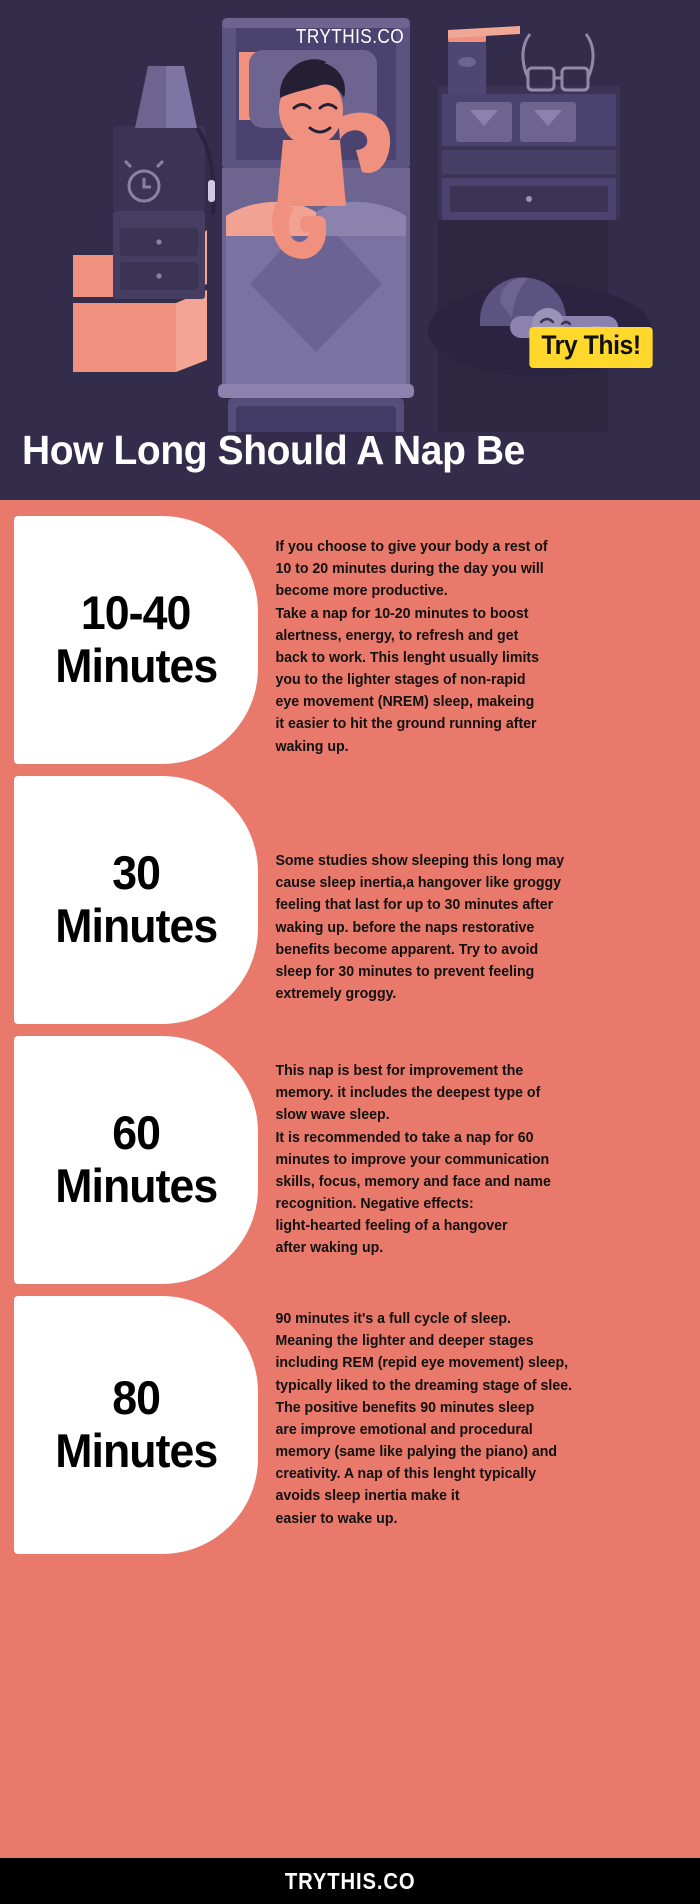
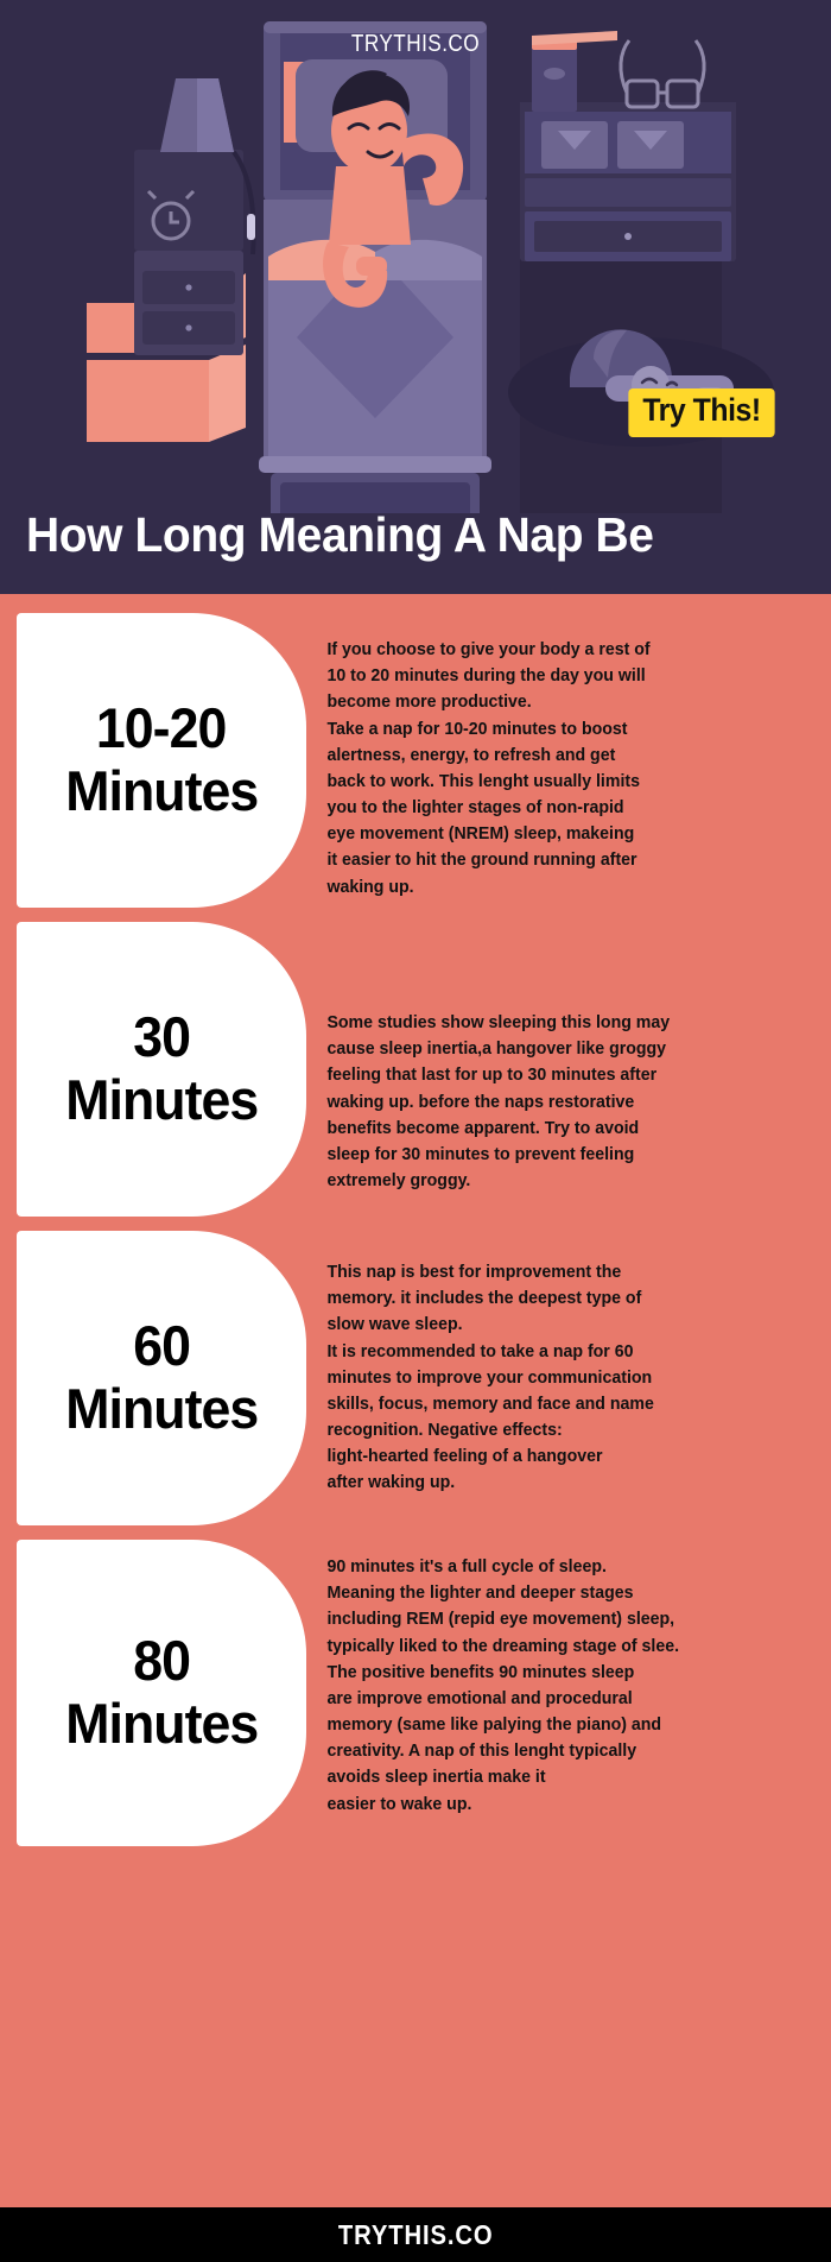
  TRYTHIS.CO
  Try This!
- How Long Should A Nap Be
+ How Long Meaning A Nap Be
- 10-40
+ 10-20
  Minutes
  If you choose to give your body a rest of
  10 to 20 minutes during the day you will
  become more productive.
  Take a nap for 10-20 minutes to boost
  alertness, energy, to refresh and get
  back to work. This lenght usually limits
  you to the lighter stages of non-rapid
  eye movement (NREM) sleep, makeing
  it easier to hit the ground running after
  waking up.
  30
  Minutes
  Some studies show sleeping this long may
  cause sleep inertia,a hangover like groggy
  feeling that last for up to 30 minutes after
  waking up. before the naps restorative
  benefits become apparent. Try to avoid
  sleep for 30 minutes to prevent feeling
  extremely groggy.
  60
  Minutes
  This nap is best for improvement the
  memory. it includes the deepest type of
  slow wave sleep.
  It is recommended to take a nap for 60
  minutes to improve your communication
  skills, focus, memory and face and name
  recognition. Negative effects:
  light-hearted feeling of a hangover
  after waking up.
  80
  Minutes
  90 minutes it's a full cycle of sleep.
  Meaning the lighter and deeper stages
  including REM (repid eye movement) sleep,
  typically liked to the dreaming stage of slee.
  The positive benefits 90 minutes sleep
  are improve emotional and procedural
  memory (same like palying the piano) and
  creativity. A nap of this lenght typically
  avoids sleep inertia make it
  easier to wake up.
  TRYTHIS.CO
